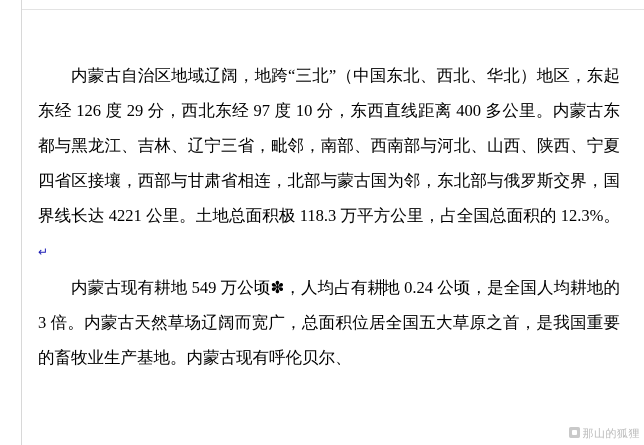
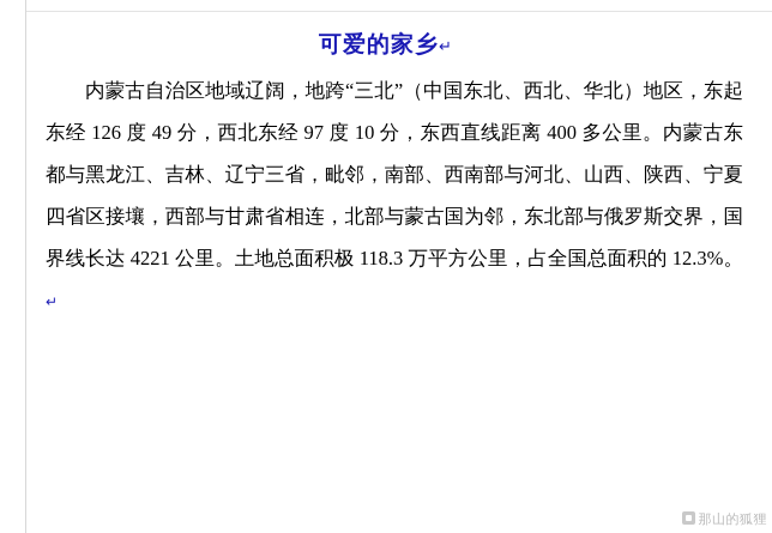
+ 可爱的家乡↵
- 内蒙古自治区地域辽阔，地跨“三北”（中国东北、西北、华北）地区，东起东经 126 度 29 分，西北东经 97 度 10 分，东西直线距离 400 多公里。内蒙古东都与黑龙江、吉林、辽宁三省，毗邻，南部、西南部与河北、山西、陕西、宁夏四省区接壤，西部与甘肃省相连，北部与蒙古国为邻，东北部与俄罗斯交界，国界线长达 4221 公里。土地总面积极 118.3 万平方公里，占全国总面积的 12.3%。↵
+ 内蒙古自治区地域辽阔，地跨“三北”（中国东北、西北、华北）地区，东起东经 126 度 49 分，西北东经 97 度 10 分，东西直线距离 400 多公里。内蒙古东都与黑龙江、吉林、辽宁三省，毗邻，南部、西南部与河北、山西、陕西、宁夏四省区接壤，西部与甘肃省相连，北部与蒙古国为邻，东北部与俄罗斯交界，国界线长达 4221 公里。土地总面积极 118.3 万平方公里，占全国总面积的 12.3%。↵
- 内蒙古现有耕地 549 万公顷✽，人均占有耕地 0.24 公顷，是全国人均耕地的 3 倍。内蒙古天然草场辽阔而宽广，总面积位居全国五大草原之首，是我国重要的畜牧业生产基地。内蒙古现有呼伦贝尔、
  那山的狐狸
